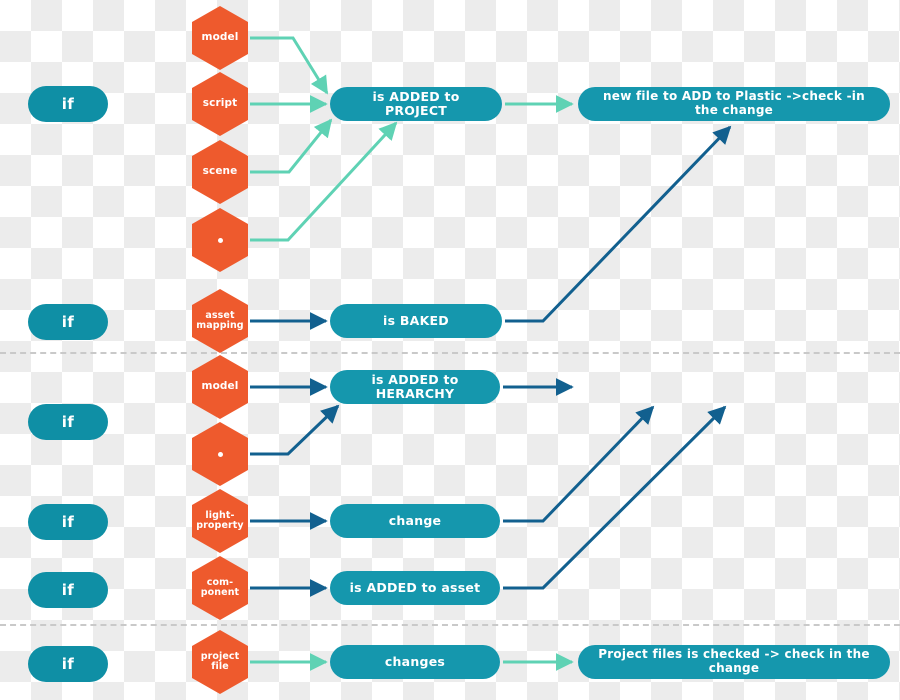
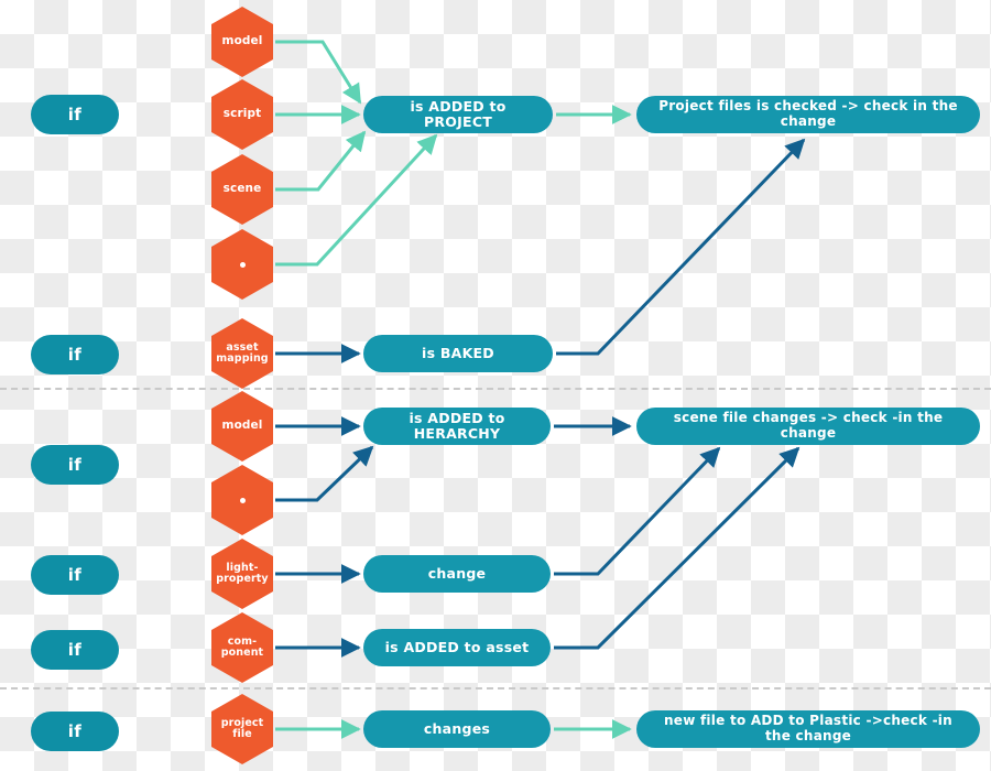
  if
  if
  if
  if
  if
  if
  model
  script
  scene
  asset
  mapping
  model
  light-
  property
  com-
  ponent
  project
  file
  is ADDED to PROJECT
  is BAKED
  is ADDED to HERARCHY
  change
  is ADDED to asset
  changes
- new file to ADD to Plastic ->check -in the change
+ Project files is checked -> check in the change
+ scene file changes -> check -in the change
- Project files is checked -> check in the change
+ new file to ADD to Plastic ->check -in the change
